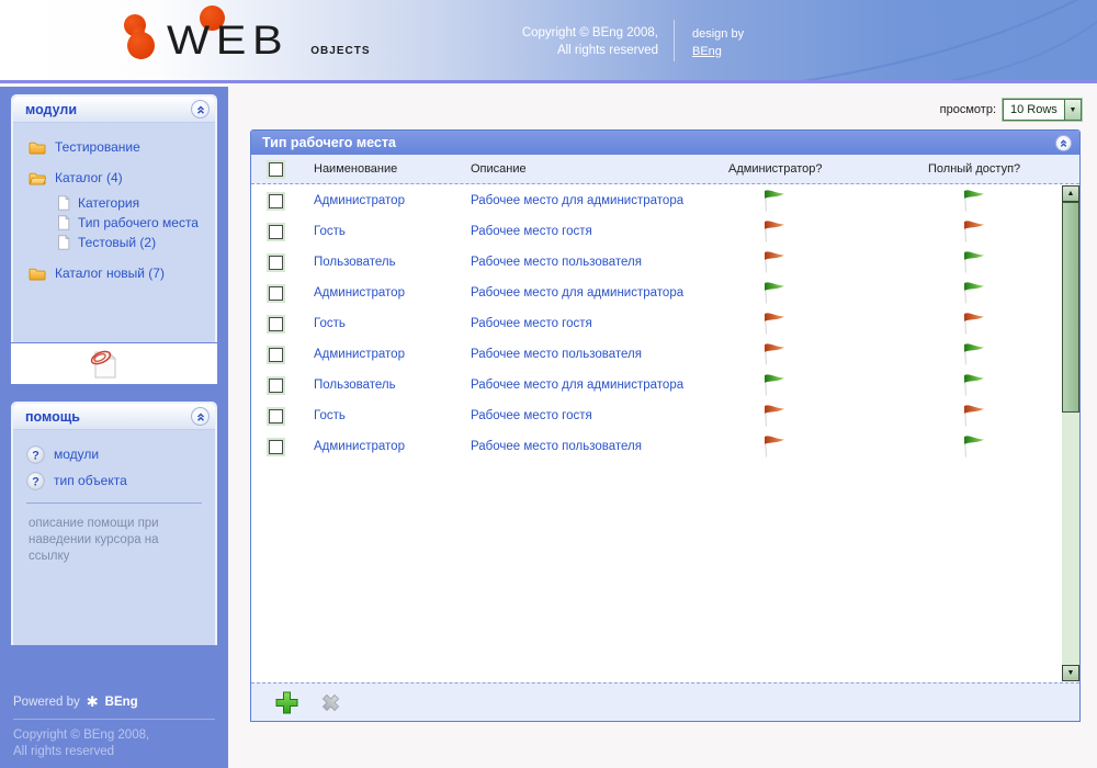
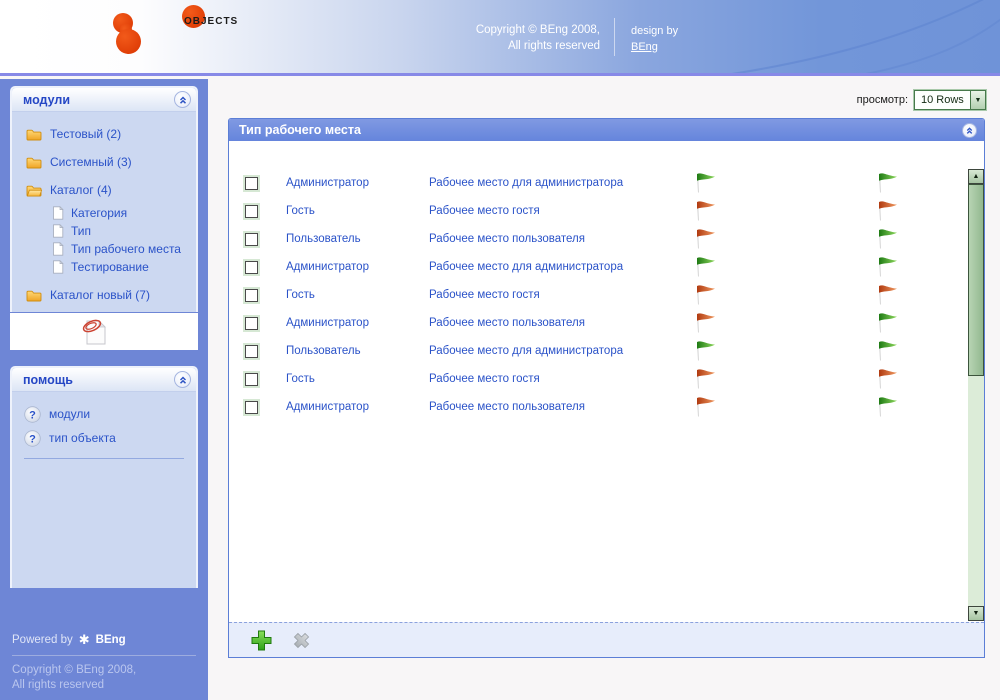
- WEB
  OBJECTS
  Copyright © BEng 2008,
  All rights reserved
  design by
  BEng
  модули
- Тестирование
+ Тестовый (2)
+ Системный (3)
  Каталог (4)
  Категория
+ Тип
  Тип рабочего места
- Тестовый (2)
+ Тестирование
  Каталог новый (7)
  помощь
  ?
  модули
  ?
  тип объекта
- описание помощи при
- наведении курсора на ссылку
  Powered by
  ✱
  BEng
  Copyright © BEng 2008,
  All rights reserved
  просмотр:
  10 Rows
  Тип рабочего места
- Наименование
- ↑
- Описание
- Администратор?
- Полный доступ?
  Администратор
  Рабочее место для администратора
  Гость
  Рабочее место гостя
  Пользователь
  Рабочее место пользователя
  Администратор
  Рабочее место для администратора
  Гость
  Рабочее место гостя
  Администратор
  Рабочее место пользователя
  Пользователь
  Рабочее место для администратора
  Гость
  Рабочее место гостя
  Администратор
  Рабочее место пользователя
